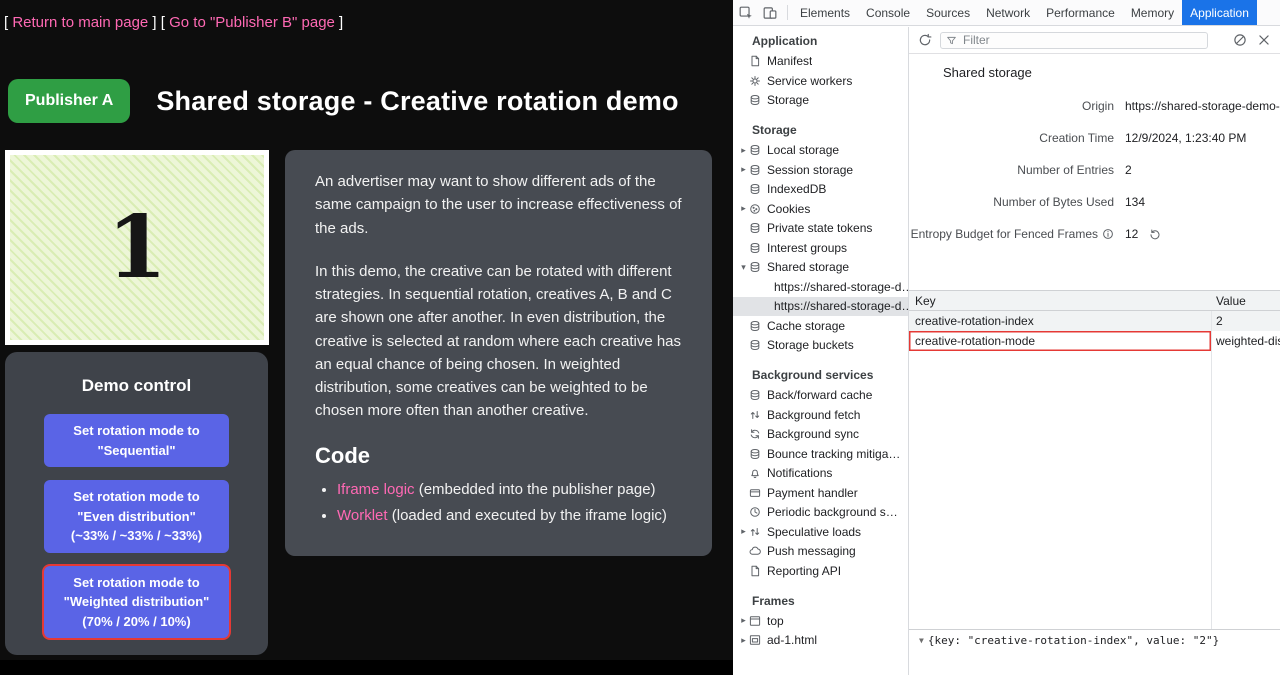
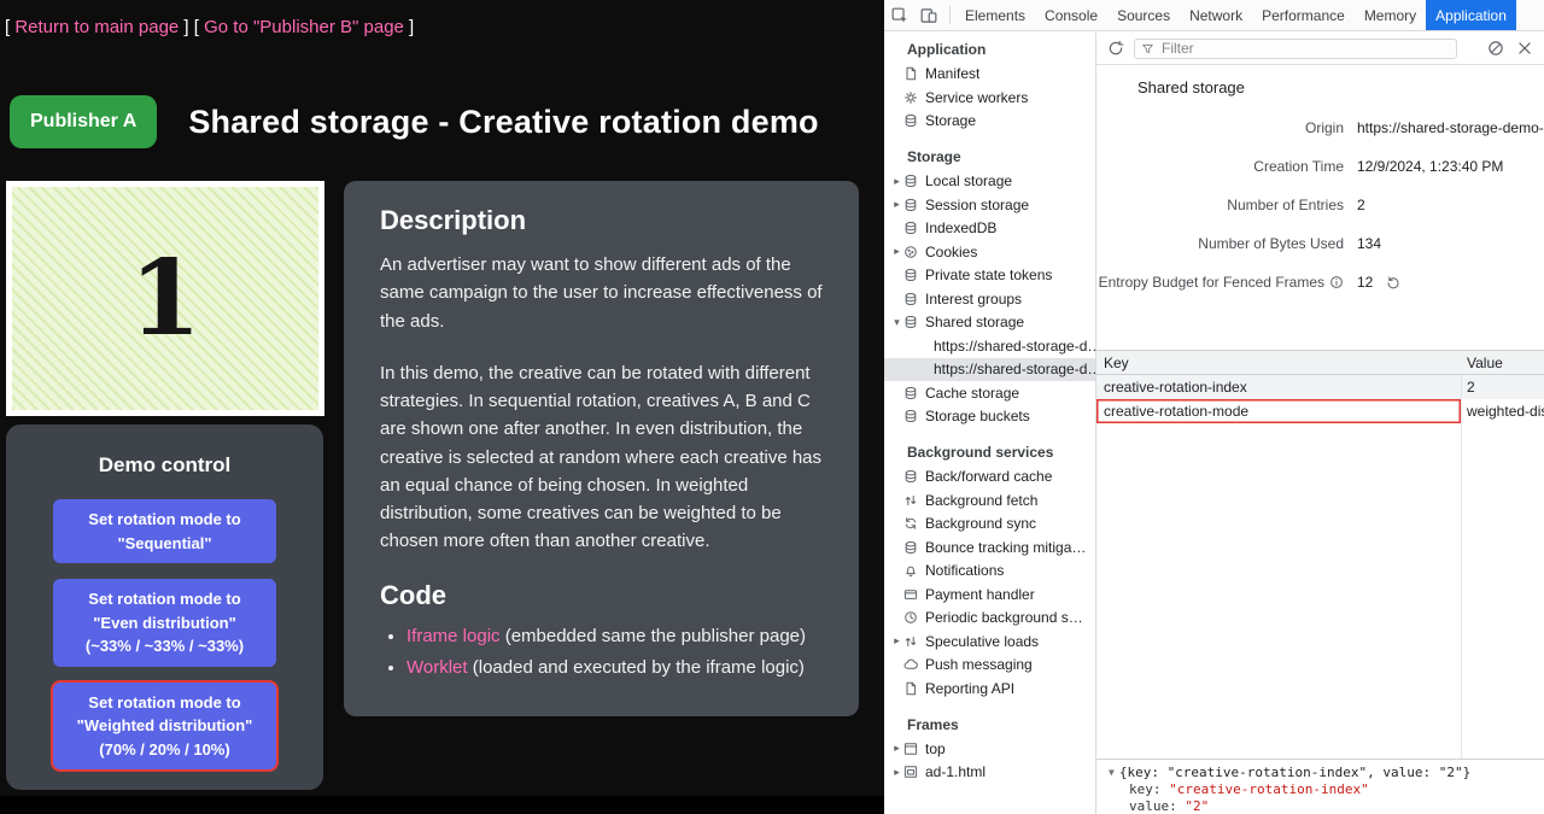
  [ Return to main page ] [ Go to "Publisher B" page ]
  Publisher A
  Shared storage - Creative rotation demo
  1
  Demo control
  Set rotation mode to
  "Sequential"
  Set rotation mode to
  "Even distribution"
  (~33% / ~33% / ~33%)
  Set rotation mode to
  "Weighted distribution"
  (70% / 20% / 10%)
+ Description
  An advertiser may want to show different ads of the same campaign to the user to increase effectiveness of the ads.
  In this demo, the creative can be rotated with different strategies. In sequential rotation, creatives A, B and C are shown one after another. In even distribution, the creative is selected at random where each creative has an equal chance of being chosen. In weighted distribution, some creatives can be weighted to be chosen more often than another creative.
  Code
- Iframe logic (embedded into the publisher page)
+ Iframe logic (embedded same the publisher page)
  Worklet (loaded and executed by the iframe logic)
  Elements
  Console
  Sources
  Network
  Performance
  Memory
  Application
  Application
  Manifest
  Service workers
  Storage
  Storage
  ▸
  Local storage
  ▸
  Session storage
  IndexedDB
  ▸
  Cookies
  Private state tokens
  Interest groups
  ▾
  Shared storage
  https://shared-storage-d…
  https://shared-storage-d…
  Cache storage
  Storage buckets
  Background services
  Back/forward cache
  Background fetch
  Background sync
  Bounce tracking mitiga…
  Notifications
  Payment handler
  Periodic background s…
  ▸
  Speculative loads
  Push messaging
  Reporting API
  Frames
  ▸
  top
  ▸
  ad-1.html
  Filter
  Shared storage
  Origin
  https://shared-storage-demo-
  Creation Time
  12/9/2024, 1:23:40 PM
  Number of Entries
  2
  Number of Bytes Used
  134
  Entropy Budget for Fenced Frames
  12
  Key
  Value
  creative-rotation-index
  2
  creative-rotation-mode
  weighted-di
  ▼ {key: "creative-rotation-index", value: "2"}
+ key: "creative-rotation-index"
+ value: "2"
